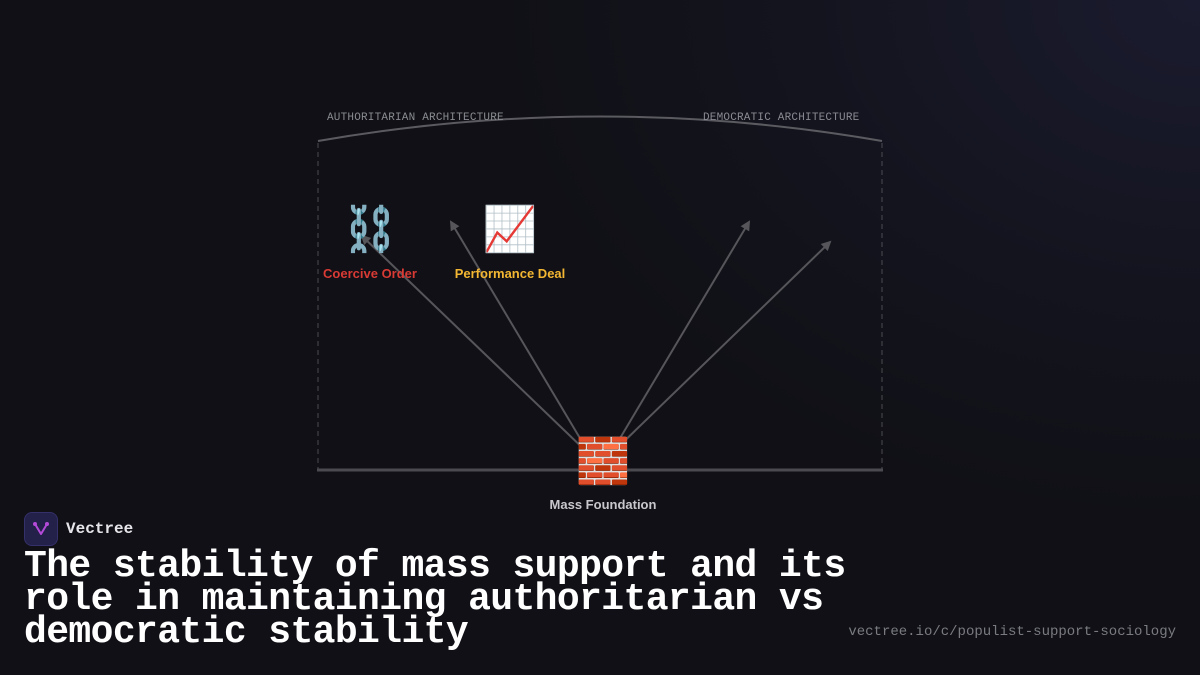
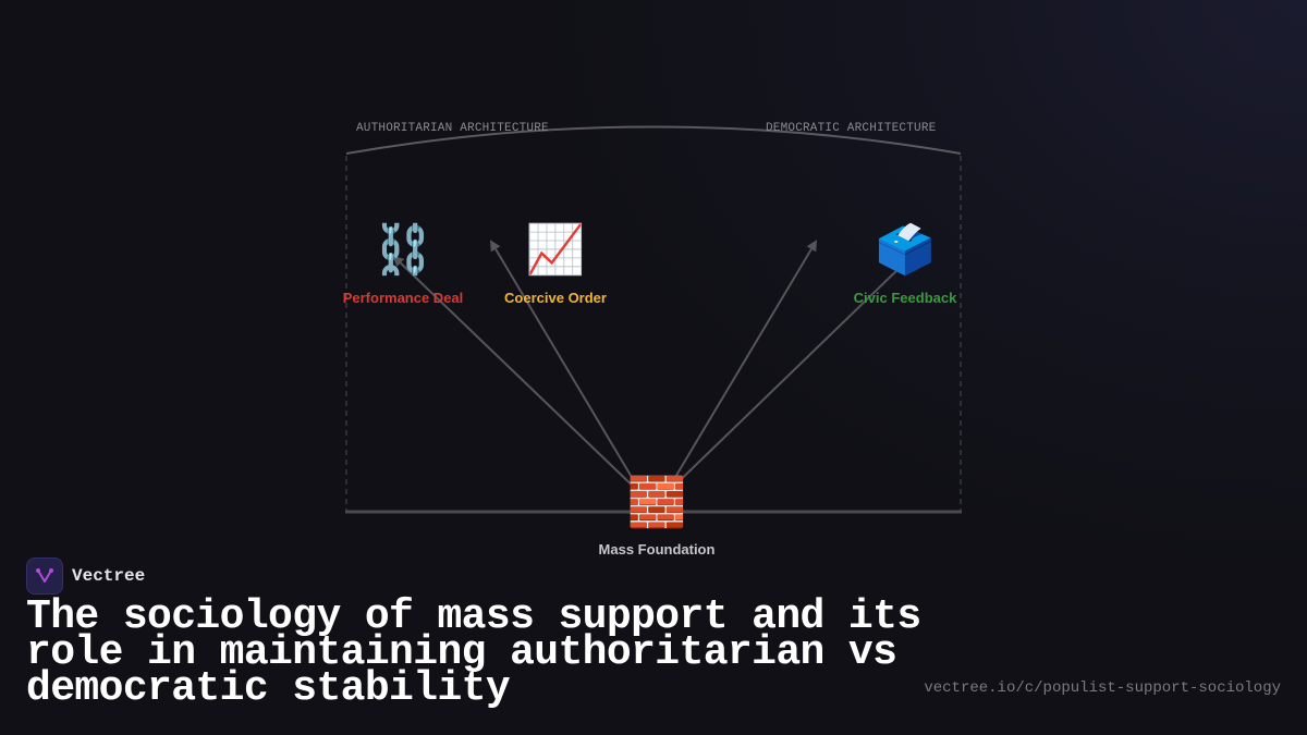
  AUTHORITARIAN ARCHITECTURE
  DEMOCRATIC ARCHITECTURE
  ⛓️
- Coercive Order
+ Performance Deal
  📈
- Performance Deal
+ Coercive Order
+ 🗳️
+ Civic Feedback
  🧱
  Mass Foundation
  Vectree
- The stability of mass support and its role in maintaining authoritarian vs democratic stability
+ The sociology of mass support and its role in maintaining authoritarian vs democratic stability
  vectree.io/c/populist-support-sociology
